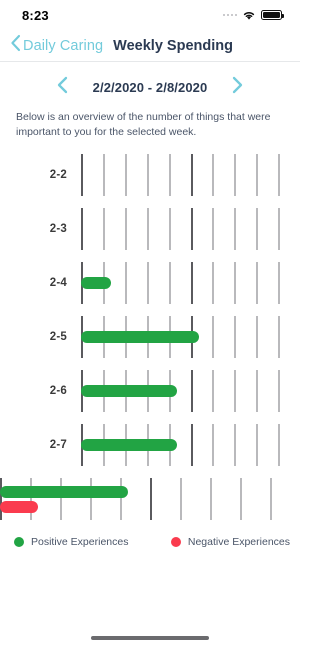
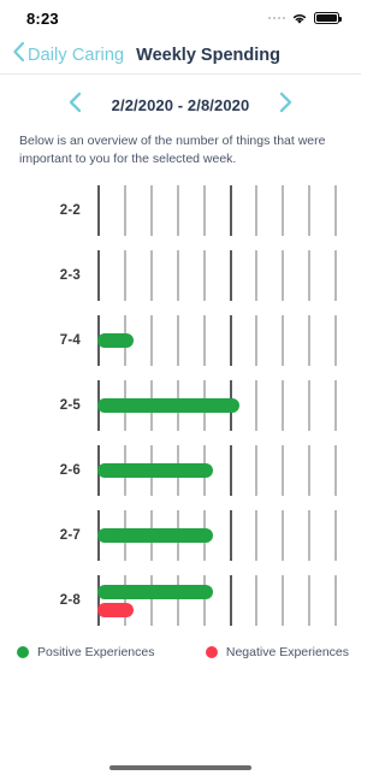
  8:23
  Daily Caring
  Weekly Spending
  2/2/2020 - 2/8/2020
  Below is an overview of the number of things that were important to you for the selected week.
  2-2
  2-3
- 2-4
+ 7-4
  2-5
  2-6
  2-7
+ 2-8
  Positive Experiences
  Negative Experiences
